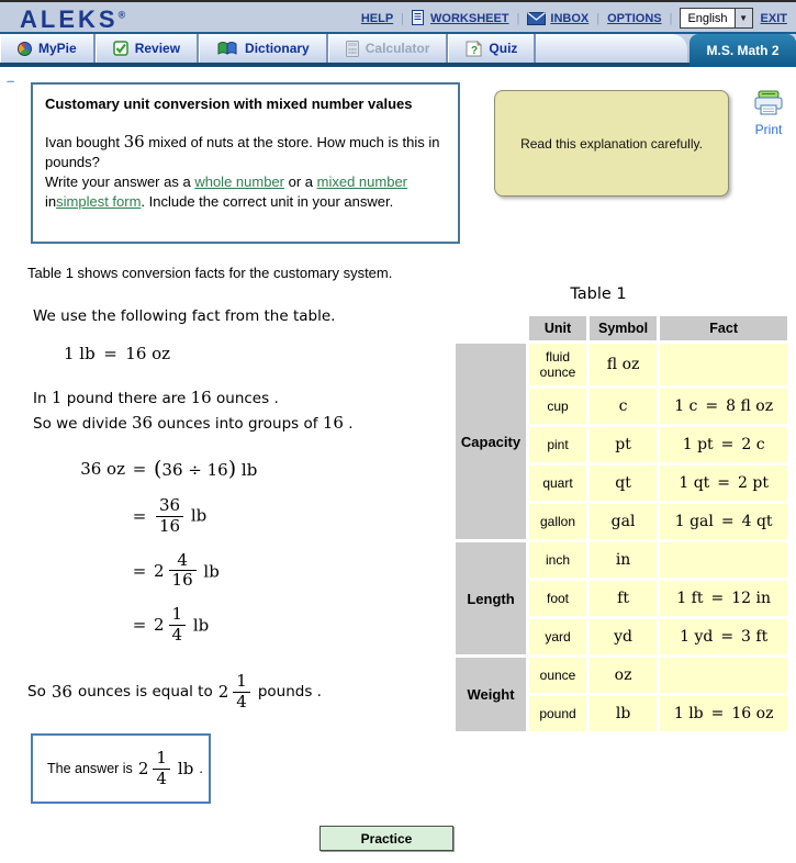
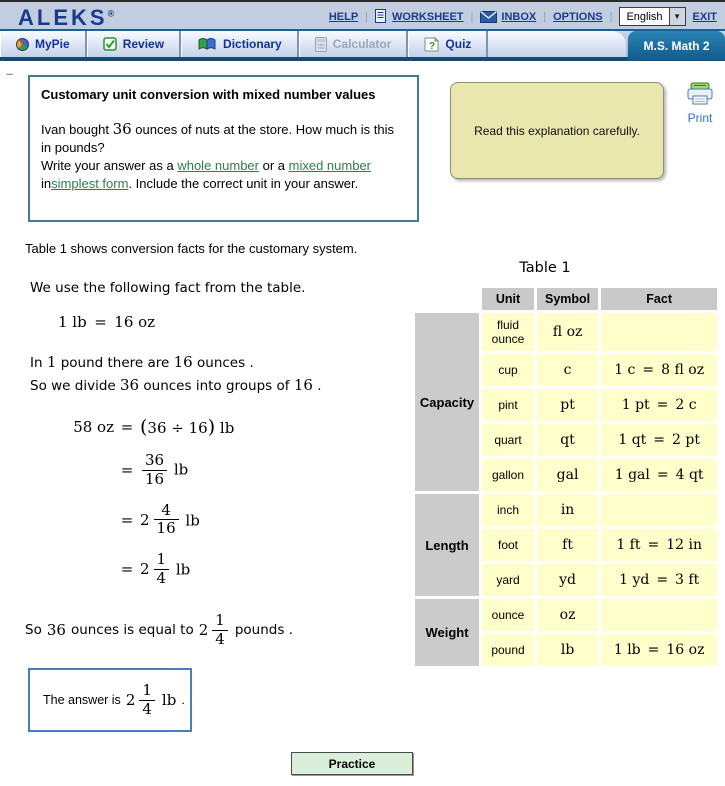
  ALEKS®
  HELP
  |
  WORKSHEET
  |
  INBOX
  |
  OPTIONS
  |
  English
  ▼
  EXIT
  MyPie
  Review
  Dictionary
  Calculator
  ?
  Quiz
  M.S. Math 2
  –
  Customary unit conversion with mixed number values
- Ivan bought 36 mixed of nuts at the store. How much is this in pounds?
+ Ivan bought 36 ounces of nuts at the store. How much is this in pounds?
  Write your answer as a whole number or a mixed number insimplest form. Include the correct unit in your answer.
  Read this explanation carefully.
  Print
  Table 1 shows conversion facts for the customary system.
  We use the following fact from the table.
  1 lb = 16 oz
  In 1 pound there are 16 ounces .
  So we divide 36 ounces into groups of 16 .
- 36 oz
+ 58 oz
  =
  (36 ÷ 16) lb
  =
  36
  16
  lb
  =
  2
  4
  16
  lb
  =
  2
  1
  4
  lb
  So
  36
  ounces is equal to
  2
  1
  4
  pounds .
  The answer is
  2
  1
  4
  lb
  .
  Practice
  Table 1
  	Unit	Symbol	Fact
  Capacity	fluid ounce	fl oz
  cup	c	1 c = 8 fl oz
  pint	pt	1 pt = 2 c
  quart	qt	1 qt = 2 pt
  gallon	gal	1 gal = 4 qt
  Length	inch	in
  foot	ft	1 ft = 12 in
  yard	yd	1 yd = 3 ft
  Weight	ounce	oz
  pound	lb	1 lb = 16 oz
